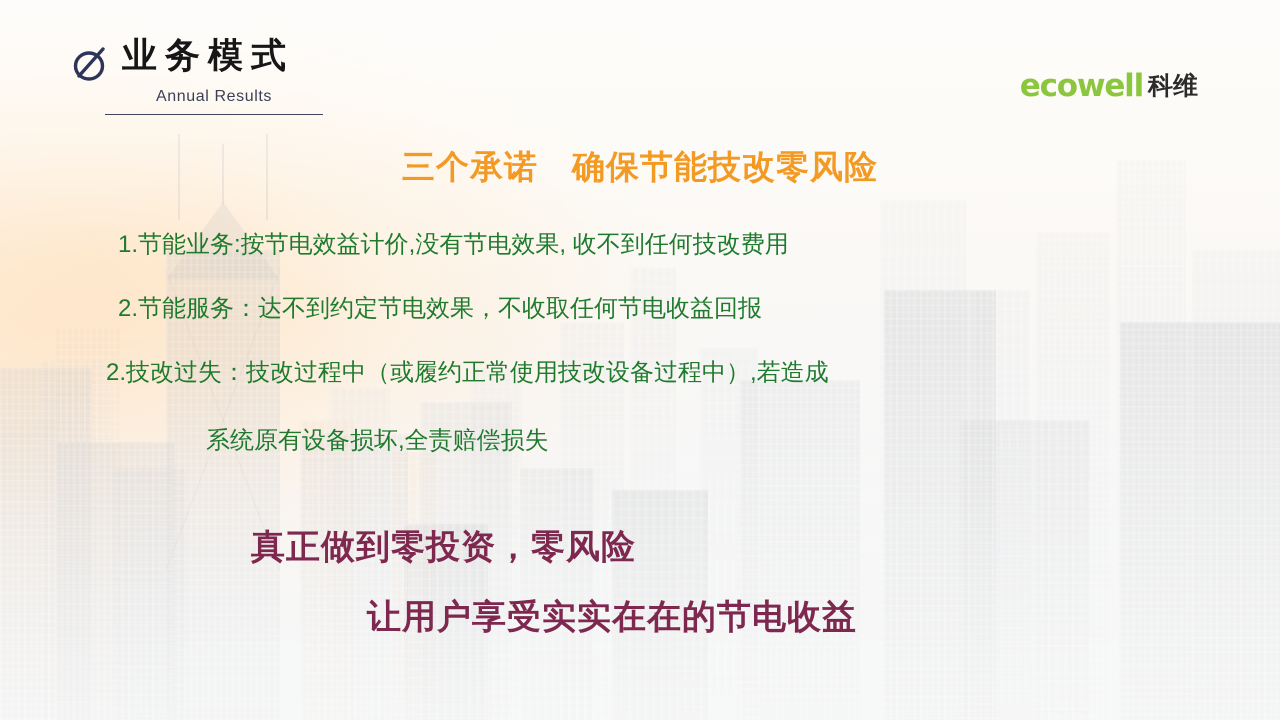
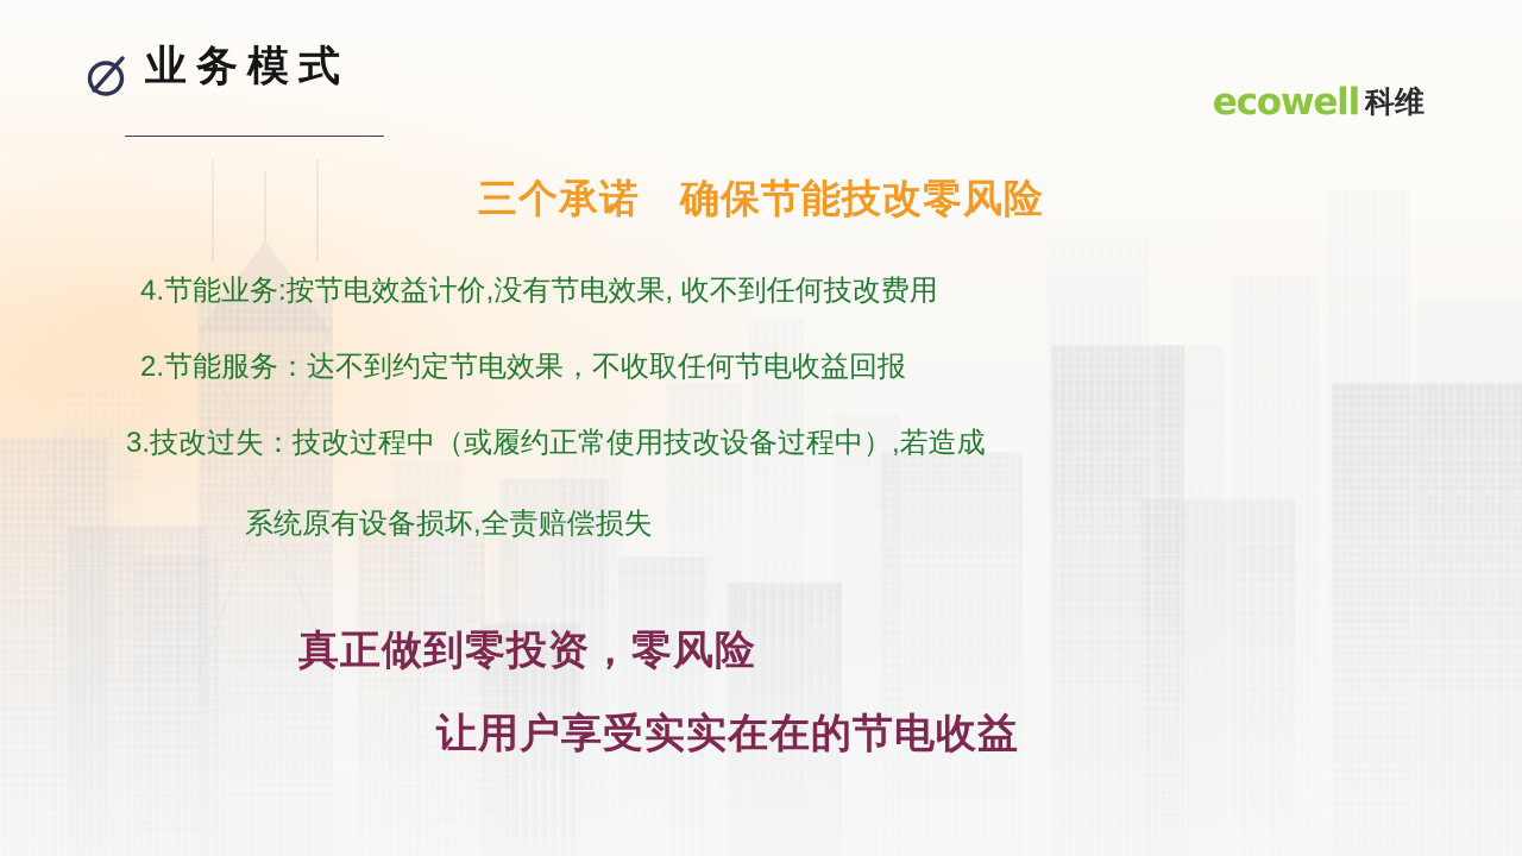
  业务模式
- Annual Results
  ecowell
  科维
  三个承诺 确保节能技改零风险
- 1.节能业务:按节电效益计价,没有节电效果, 收不到任何技改费用
+ 4.节能业务:按节电效益计价,没有节电效果, 收不到任何技改费用
  2.节能服务：达不到约定节电效果，不收取任何节电收益回报
- 2.技改过失：技改过程中（或履约正常使用技改设备过程中）,若造成
+ 3.技改过失：技改过程中（或履约正常使用技改设备过程中）,若造成
  系统原有设备损坏,全责赔偿损失
  真正做到零投资，零风险
  让用户享受实实在在的节电收益
